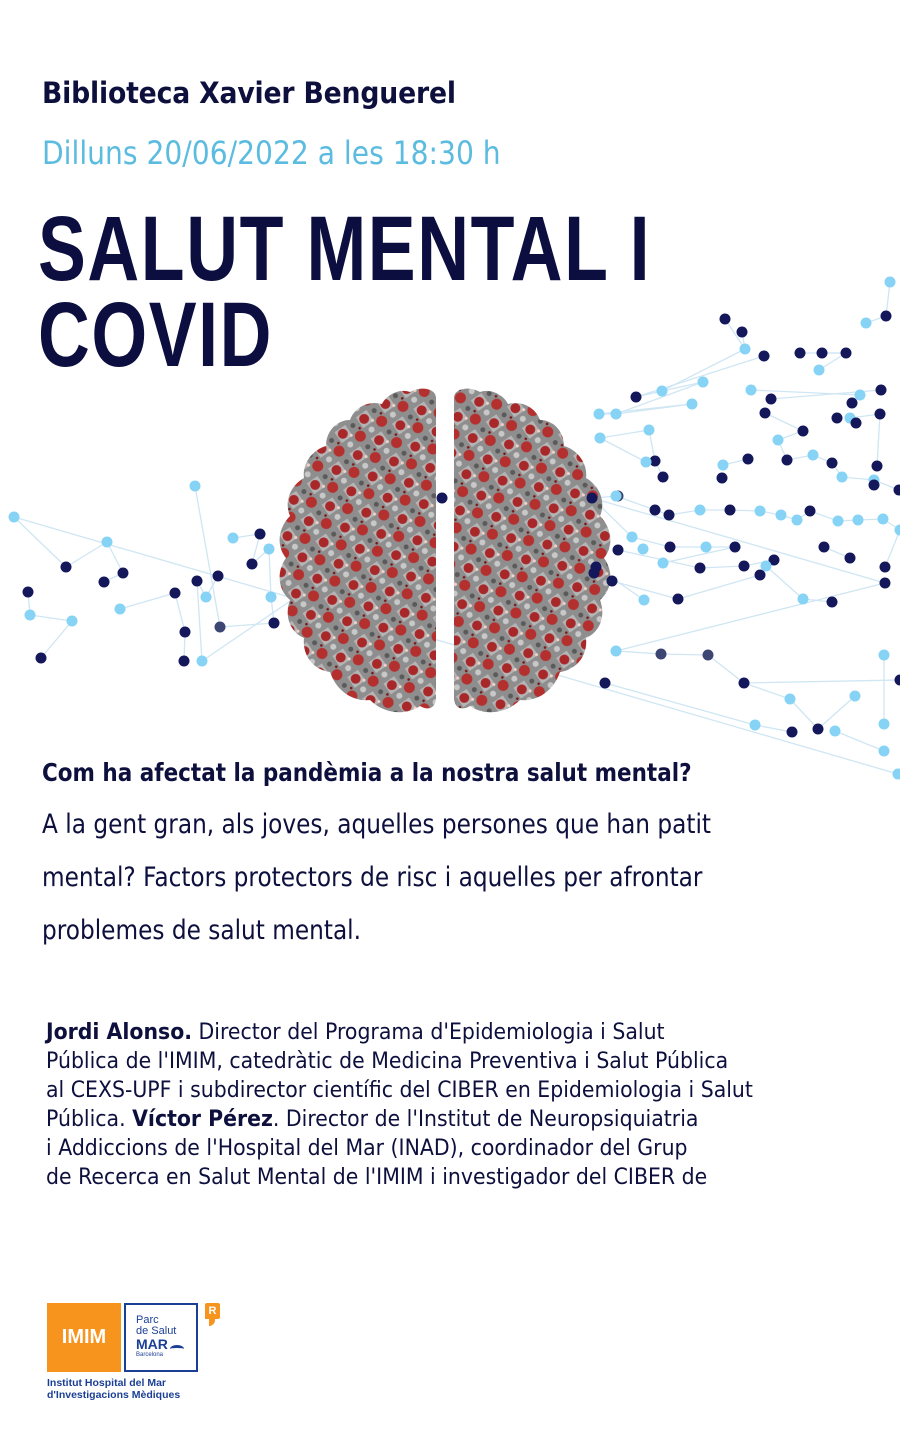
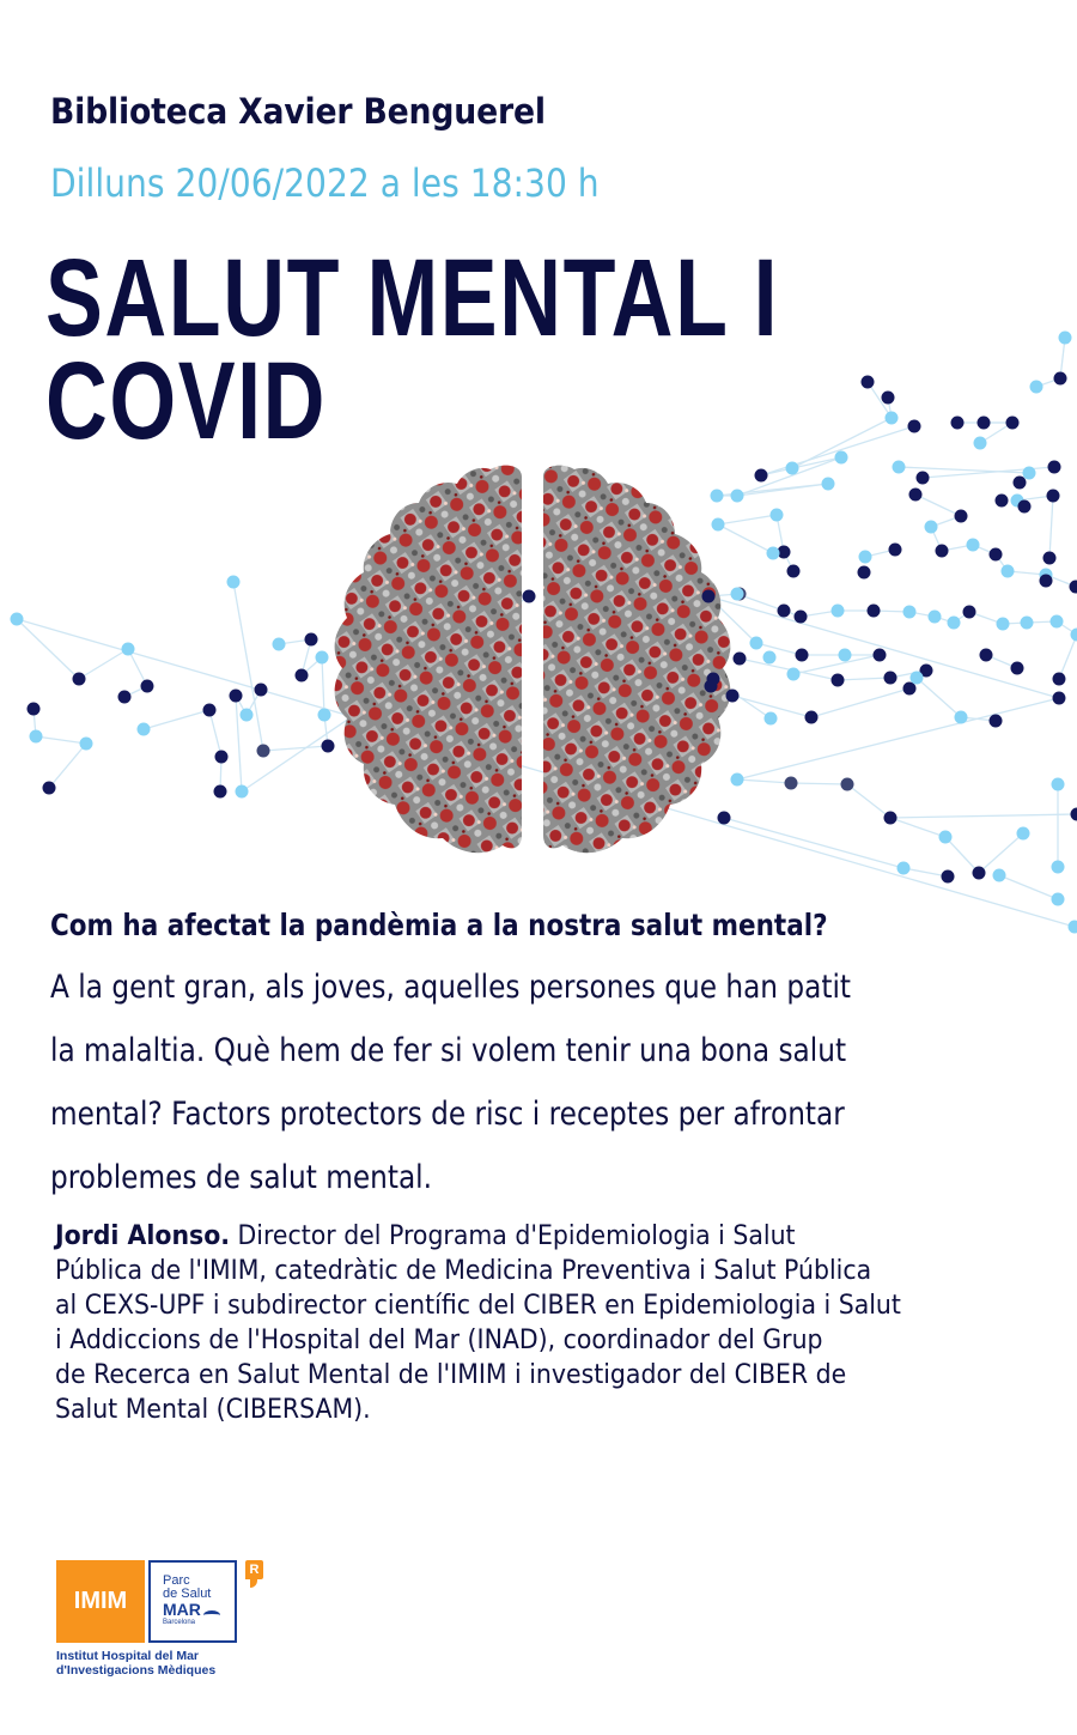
  Biblioteca Xavier Benguerel
  Dilluns 20/06/2022 a les 18:30 h
  SALUT MENTAL I
  COVID
  Com ha afectat la pandèmia a la nostra salut mental?
  A la gent gran, als joves, aquelles persones que han patit
+ la malaltia. Què hem de fer si volem tenir una bona salut
- mental? Factors protectors de risc i aquelles per afrontar
+ mental? Factors protectors de risc i receptes per afrontar
  problemes de salut mental.
  Jordi Alonso. Director del Programa d'Epidemiologia i Salut
  Pública de l'IMIM, catedràtic de Medicina Preventiva i Salut Pública
  al CEXS-UPF i subdirector científic del CIBER en Epidemiologia i Salut
- Pública. Víctor Pérez. Director de l'Institut de Neuropsiquiatria
  i Addiccions de l'Hospital del Mar (INAD), coordinador del Grup
  de Recerca en Salut Mental de l'IMIM i investigador del CIBER de
+ Salut Mental (CIBERSAM).
  IMIM
  Parc
  de Salut
  MAR
  R
  Institut Hospital del Mar
  d'Investigacions Mèdiques
